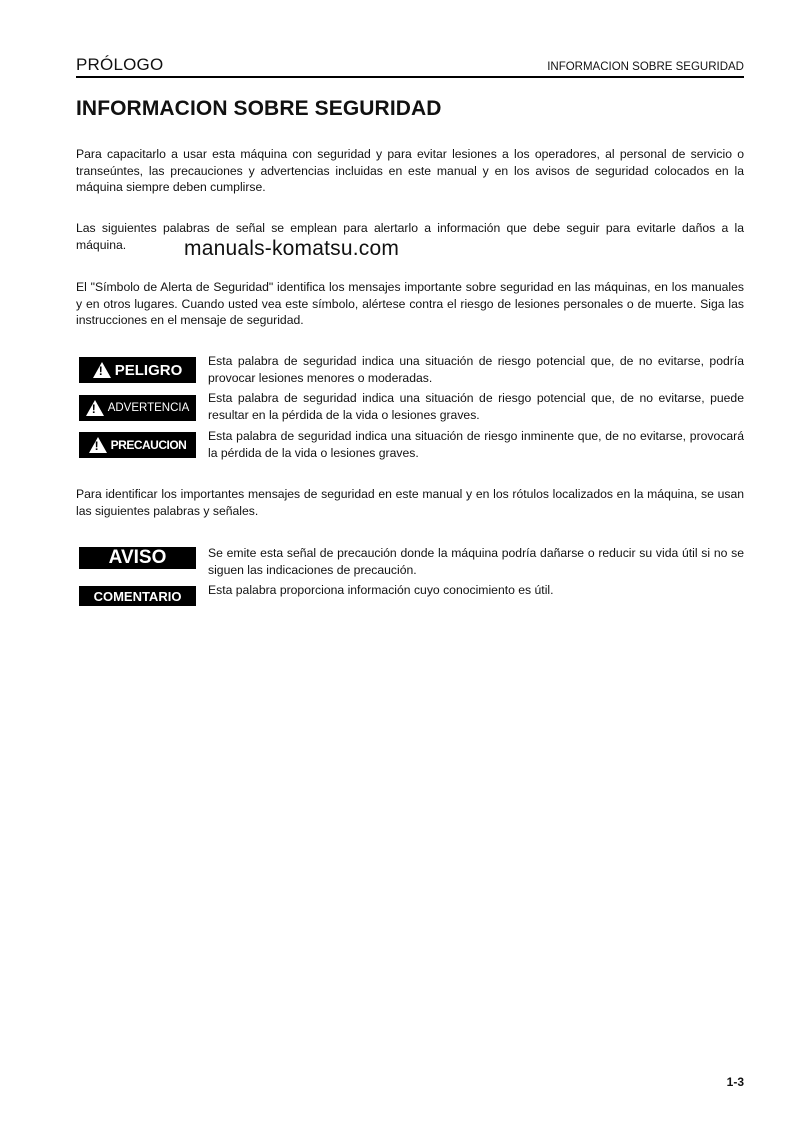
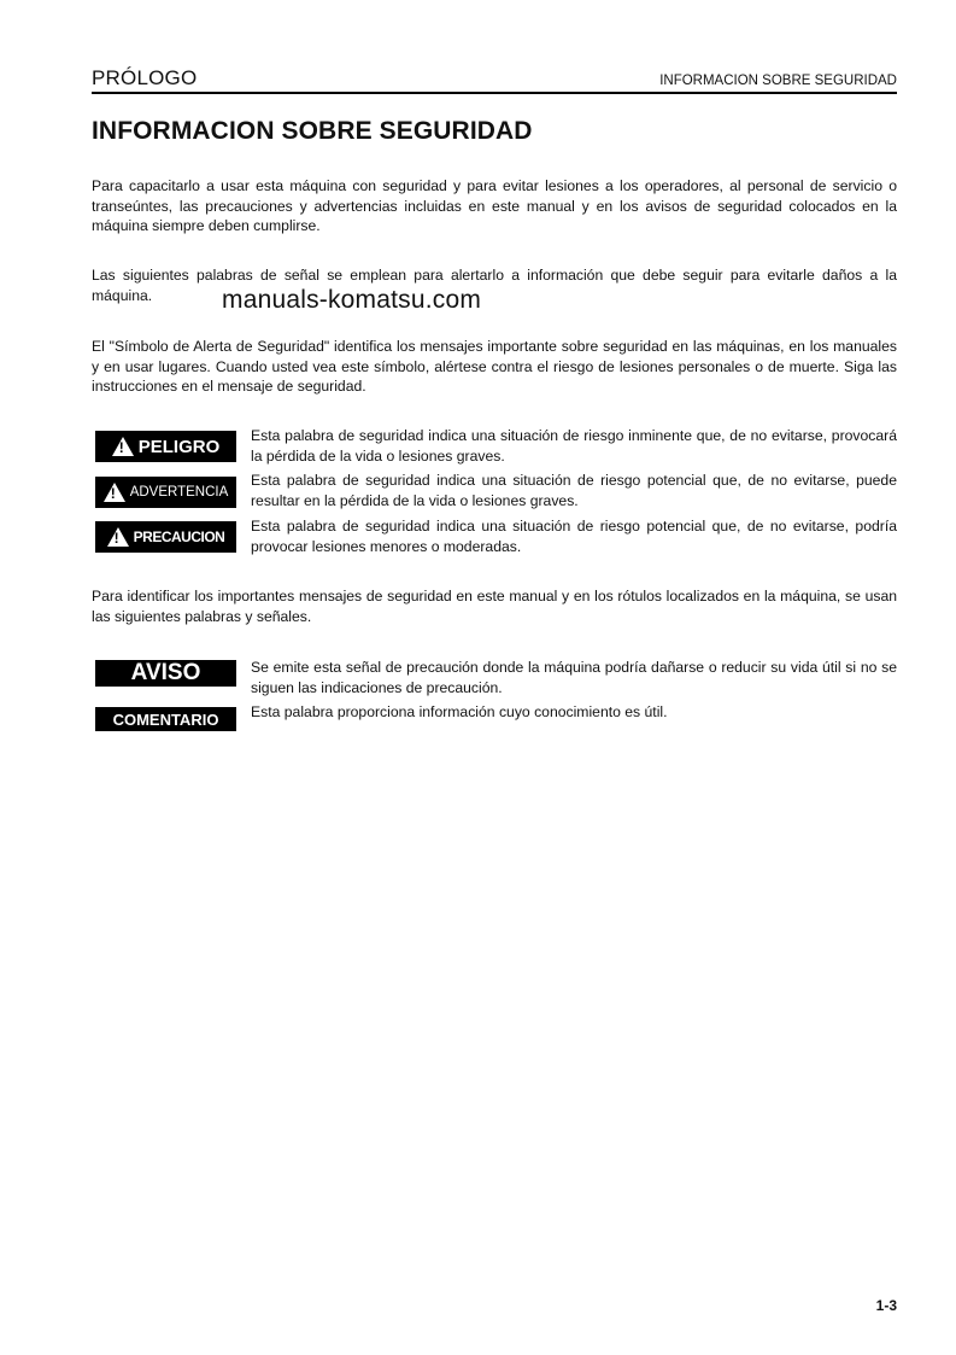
  PRÓLOGO
  INFORMACION SOBRE SEGURIDAD
  INFORMACION SOBRE SEGURIDAD
  Para capacitarlo a usar esta máquina con seguridad y para evitar lesiones a los operadores, al personal de servicio o transeúntes, las precauciones y advertencias incluidas en este manual y en los avisos de seguridad colocados en la máquina siempre deben cumplirse.
  Las siguientes palabras de señal se emplean para alertarlo a información que debe seguir para evitarle daños a la máquina.
  manuals-komatsu.com
- El "Símbolo de Alerta de Seguridad" identifica los mensajes importante sobre seguridad en las máquinas, en los manuales y en otros lugares. Cuando usted vea este símbolo, alértese contra el riesgo de lesiones personales o de muerte. Siga las instrucciones en el mensaje de seguridad.
+ El "Símbolo de Alerta de Seguridad" identifica los mensajes importante sobre seguridad en las máquinas, en los manuales y en usar lugares. Cuando usted vea este símbolo, alértese contra el riesgo de lesiones personales o de muerte. Siga las instrucciones en el mensaje de seguridad.
  PELIGRO
- Esta palabra de seguridad indica una situación de riesgo potencial que, de no evitarse, podría provocar lesiones menores o moderadas.
+ Esta palabra de seguridad indica una situación de riesgo inminente que, de no evitarse, provocará la pérdida de la vida o lesiones graves.
  ADVERTENCIA
  Esta palabra de seguridad indica una situación de riesgo potencial que, de no evitarse, puede resultar en la pérdida de la vida o lesiones graves.
  PRECAUCION
- Esta palabra de seguridad indica una situación de riesgo inminente que, de no evitarse, provocará la pérdida de la vida o lesiones graves.
+ Esta palabra de seguridad indica una situación de riesgo potencial que, de no evitarse, podría provocar lesiones menores o moderadas.
  Para identificar los importantes mensajes de seguridad en este manual y en los rótulos localizados en la máquina, se usan las siguientes palabras y señales.
  AVISO
  Se emite esta señal de precaución donde la máquina podría dañarse o reducir su vida útil si no se siguen las indicaciones de precaución.
  COMENTARIO
  Esta palabra proporciona información cuyo conocimiento es útil.
  1-3
